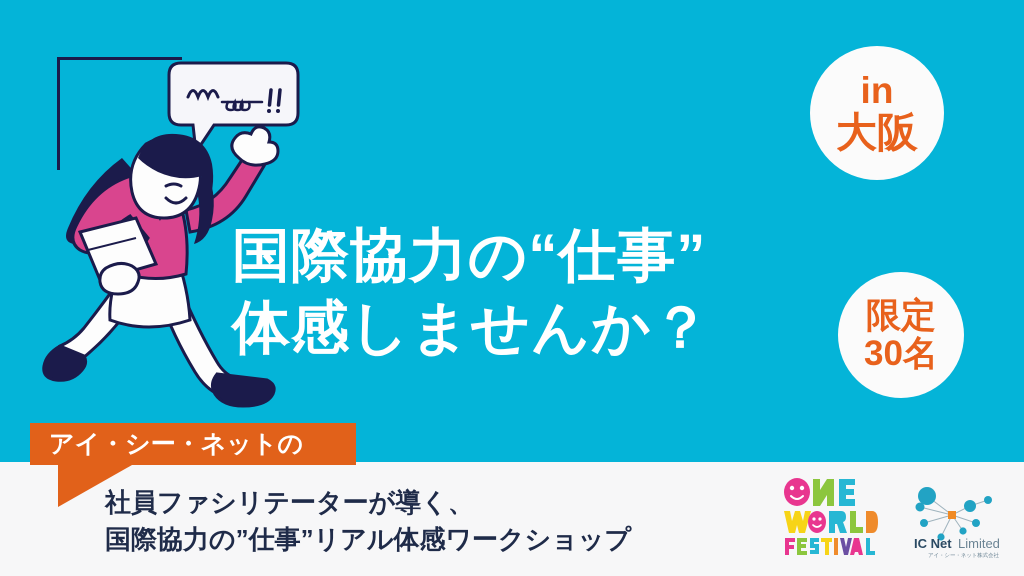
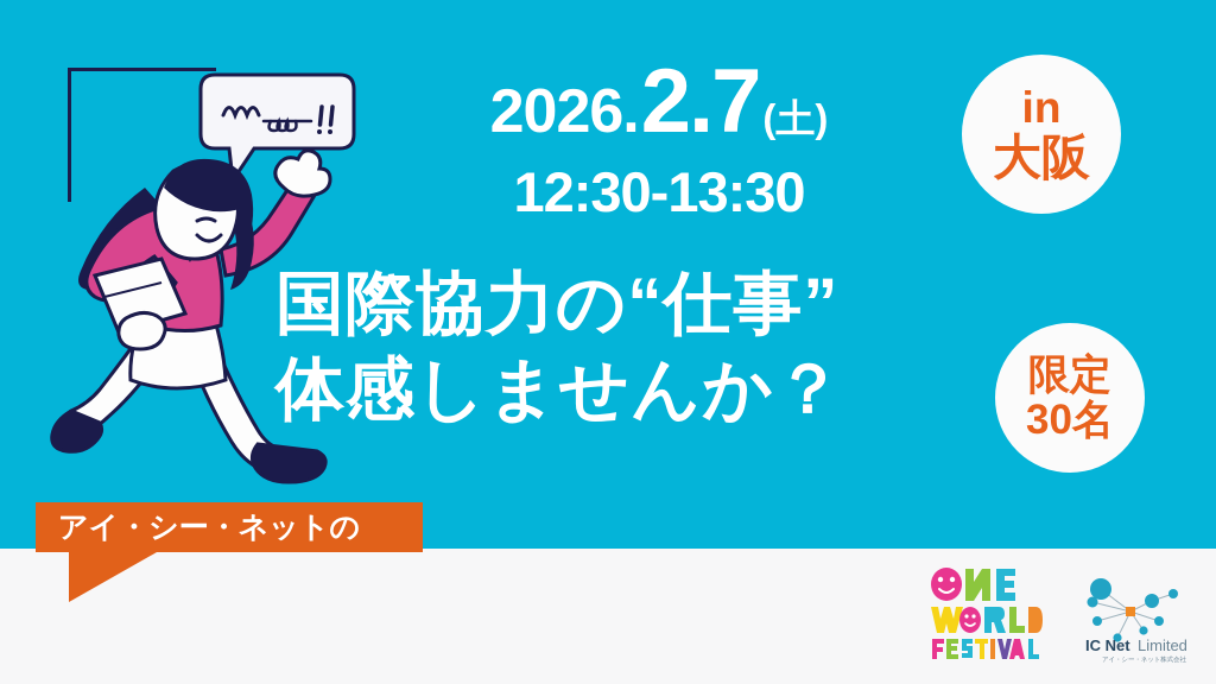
+ 2026.
+ 2.7
+ (土)
+ 12:30-13:30
  国際協力の“仕事”
  体感しませんか？
  in
  大阪
  限定
  30名
  アイ・シー・ネットの
- 社員ファシリテーターが導く、
- 国際協力の”仕事”リアル体感ワークショップ
  IC Net
  Limited
